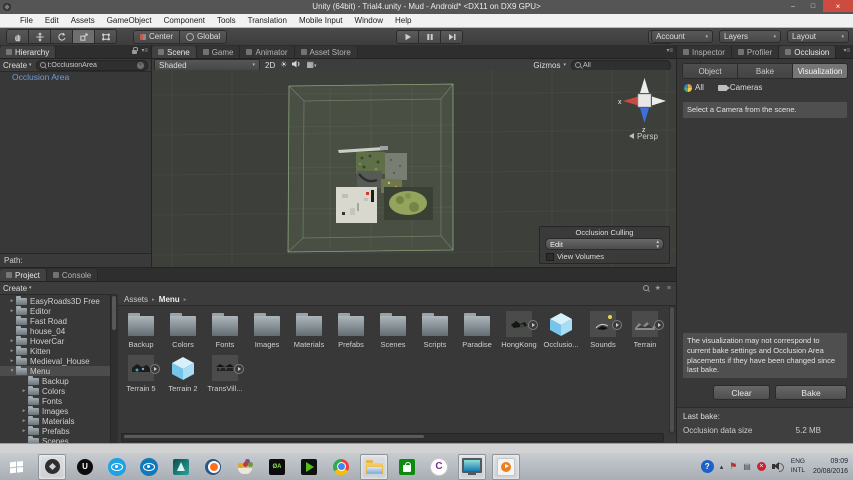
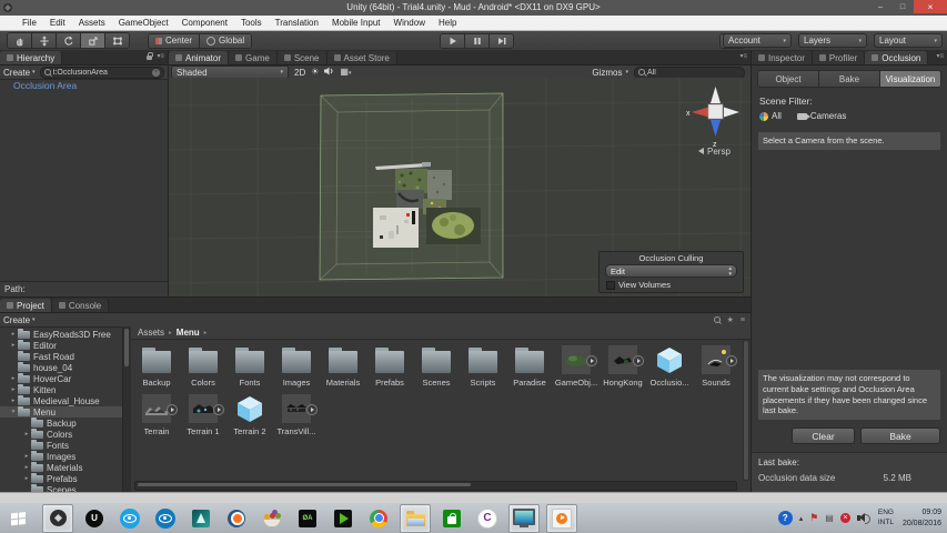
  Unity (64bit) - Trial4.unity - Mud - Android* <DX11 on DX9 GPU>
  ×
  File
  Edit
  Assets
  GameObject
  Component
  Tools
  Translation
  Mobile Input
  Window
  Help
  Center
  Global
  Account
  Layers
  Layout
  Hierarchy
  Create
  Occlusion Area
  Path:
- Scene
+ Animator
  Game
- Animator
+ Scene
  Asset Store
  Shaded
  2D
  ☀
  Gizmos
  Persp
  Occlusion Culling
  Edit
  View Volumes
  Inspector
  Profiler
  Occlusion
  Object
  Bake
  Visualization
+ Scene Filter:
  All
  Cameras
  Select a Camera from the scene.
  The visualization may not correspond to current bake settings and Occlusion Area placements if they have been changed since last bake.
  Clear
  Bake
  Last bake:
  Occlusion data size
  5.2 MB
  Project
  Console
  Create
  EasyRoads3D Free
  Editor
  Fast Road
  house_04
  HoverCar
  Kitten
  Medieval_House
  Menu
  Backup
  Colors
  Fonts
  Images
  Materials
  Prefabs
  Scenes
  Assets
  Menu
  Backup
  Colors
  Fonts
  Images
  Materials
  Prefabs
  Scenes
  Scripts
  Paradise
+ GameObj...
  HongKong
  Occlusio...
  Sounds
  Terrain
- Terrain 5
+ Terrain 1
  Terrain 2
  TransVill...
  U
  C
  ?
  ⚑
  ▤
